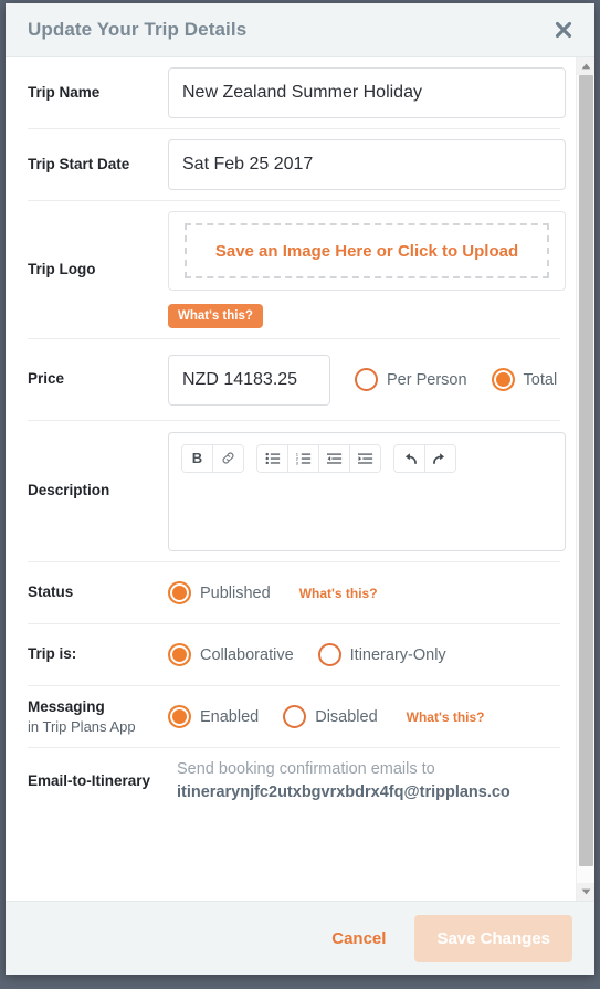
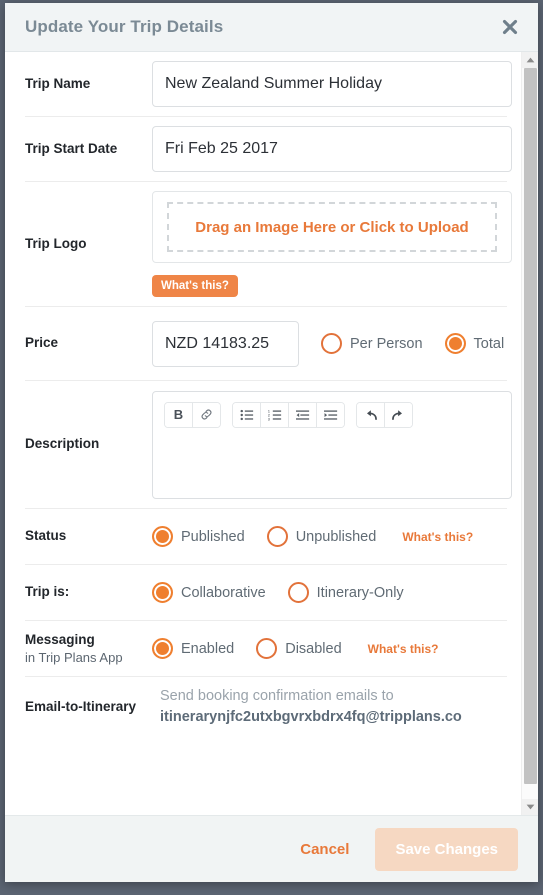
  Update Your Trip Details
  Trip Name
  New Zealand Summer Holiday
  Trip Start Date
- Sat Feb 25 2017
+ Fri Feb 25 2017
  Trip Logo
- Save an Image Here or Click to Upload
+ Drag an Image Here or Click to Upload
  What's this?
  Price
  NZD 14183.25
  Per Person
  Total
  Description
  B
  Status
  Published
+ Unpublished
  What's this?
  Trip is:
  Collaborative
  Itinerary-Only
  Messaging
  in Trip Plans App
  Enabled
  Disabled
  What's this?
  Email-to-Itinerary
  Send booking confirmation emails to
  itinerarynjfc2utxbgvrxbdrx4fq@tripplans.co
  Cancel
  Save Changes
